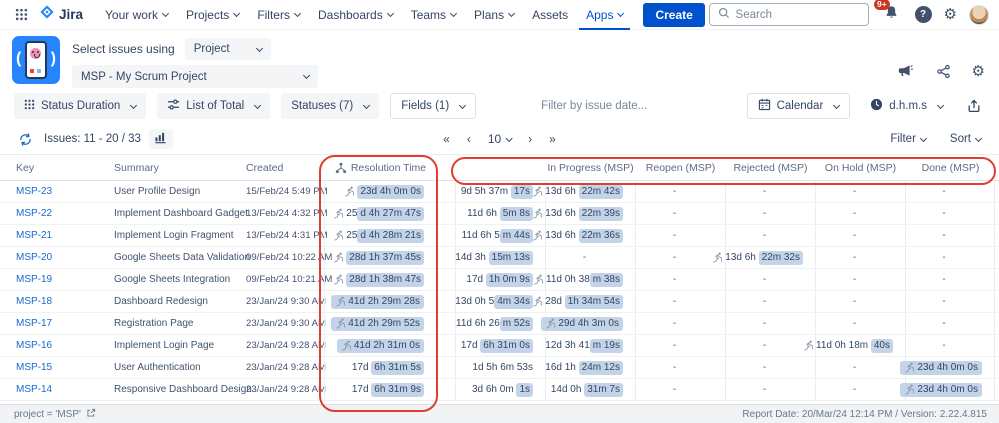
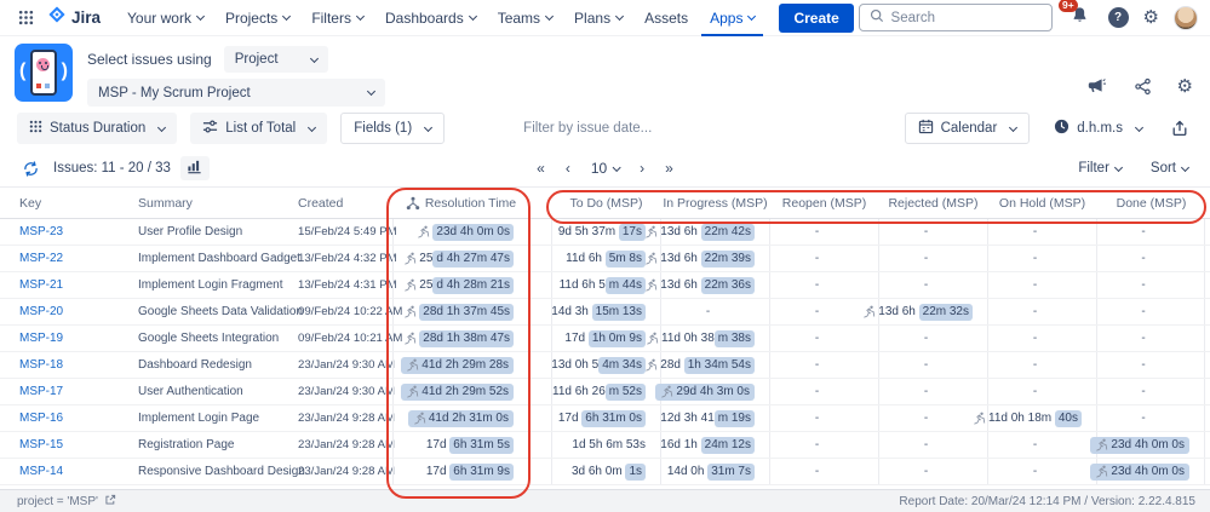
  Jira
  Your work
  Projects
  Filters
  Dashboards
  Teams
  Plans
  Assets
  Apps
  Create
  Search
  9+
  ?
  ⚙
  (
  )
  Select issues using
  Project
  MSP - My Scrum Project
  ⚙
  Status Duration
  List of Total
- Statuses (7)
  Fields (1)
  Filter by issue date...
  Calendar
  d.h.m.s
  Issues: 11 - 20 / 33
  «
  ‹
  10
  ›
  »
  Filter
  Sort
  Key
  Summary
  Created
  Resolution Time
+ To Do (MSP)
  In Progress (MSP)
  Reopen (MSP)
  Rejected (MSP)
  On Hold (MSP)
  Done (MSP)
  MSP-23
  User Profile Design
  15/Feb/24 5:49 PM
  23d 4h 0m 0s
  9d 5h 37m
  17s
  13d 6h
  22m 42s
  -
  -
  -
  -
  MSP-22
  Implement Dashboard Gadge
  13/Feb/24 4:32 PM
  25
  d 4h 27m 47s
  11d 6h
  5m 8s
  13d 6h
  22m 39s
  -
  -
  -
  -
  MSP-21
  Implement Login Fragment
  13/Feb/24 4:31 PM
  25
  d 4h 28m 21s
  11d 6h 5
  m 44s
  13d 6h
  22m 36s
  -
  -
  -
  -
  MSP-20
  Google Sheets Data Validatio
  09/Feb/24 10:22 A
  28d 1h 37m 45s
  14d 3h
  15m 13s
  -
  -
  13d 6h
  22m 32s
  -
  -
  MSP-19
  Google Sheets Integration
  09/Feb/24 10:21 A
  28d 1h 38m 47s
  17d
  1h 0m 9s
  11d 0h 38
  m 38s
  -
  -
  -
  -
  MSP-18
  Dashboard Redesign
  23/Jan/24 9:30 AM
  41d 2h 29m 28s
  13d 0h 5
  4m 34s
  28d
  1h 34m 54s
  -
  -
  -
  -
  MSP-17
- Registration Page
+ User Authentication
  23/Jan/24 9:30 AM
  41d 2h 29m 52s
  11d 6h 26
  m 52s
  29d 4h 3m 0s
  -
  -
  -
  -
  MSP-16
  Implement Login Page
  23/Jan/24 9:28 AM
  41d 2h 31m 0s
  17d
  6h 31m 0s
  12d 3h 41
  m 19s
  -
  -
  11d 0h 18m
  40s
  -
  MSP-15
- User Authentication
+ Registration Page
  23/Jan/24 9:28 AM
  17d
  6h 31m 5s
  1d 5h 6m 53s
  16d 1h
  24m 12s
  -
  -
  -
  23d 4h 0m 0s
  MSP-14
  Responsive Dashboard Desig
  23/Jan/24 9:28 AM
  17d
  6h 31m 9s
  3d 6h 0m
  1s
  14d 0h
  31m 7s
  -
  -
  -
  23d 4h 0m 0s
  project = 'MSP'
  Report Date: 20/Mar/24 12:14 PM / Version: 2.22.4.815
